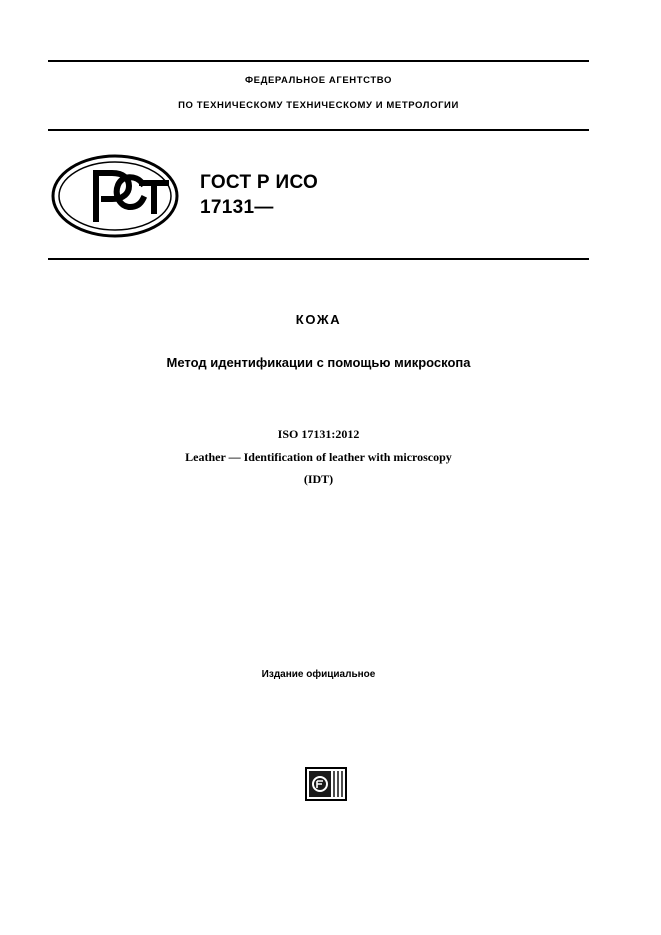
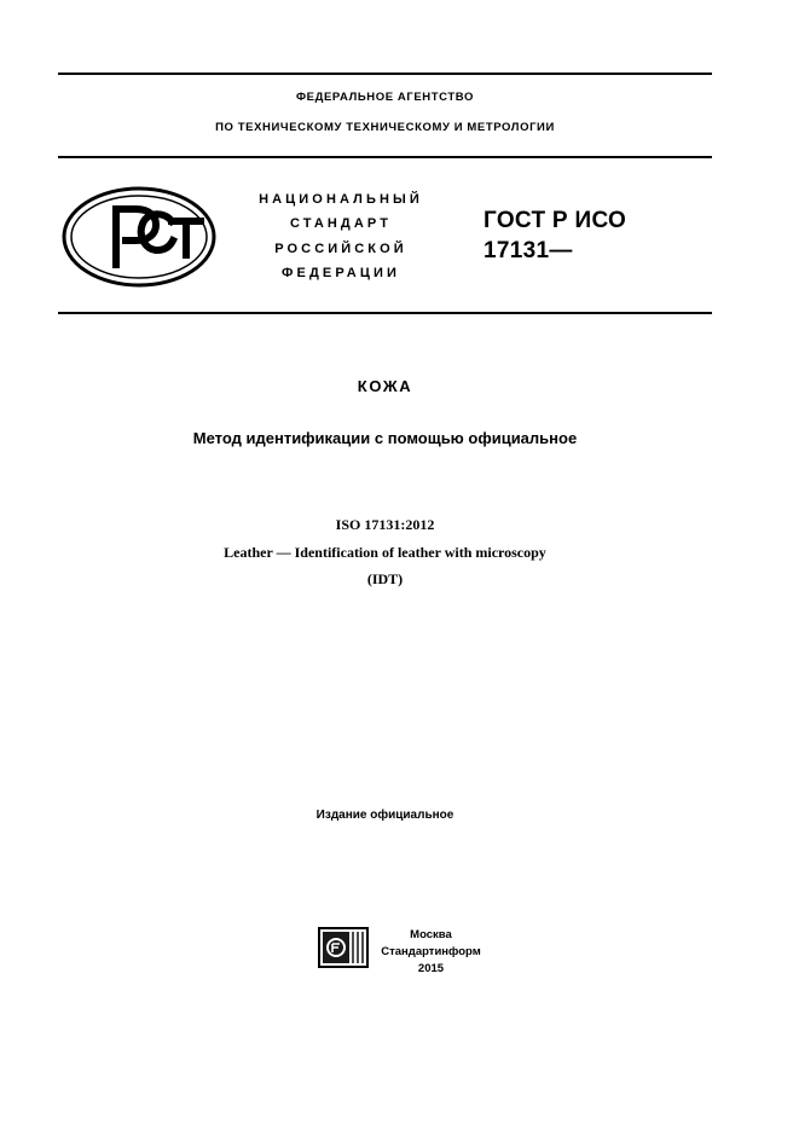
  ФЕДЕРАЛЬНОЕ АГЕНТСТВО
  ПО ТЕХНИЧЕСКОМУ ТЕХНИЧЕСКОМУ И МЕТРОЛОГИИ
+ НАЦИОНАЛЬНЫЙ
+ СТАНДАРТ
+ РОССИЙСКОЙ
+ ФЕДЕРАЦИИ
  ГОСТ Р ИСО
  17131—
  КОЖА
- Метод идентификации с помощью микроскопа
+ Метод идентификации с помощью официальное
  ISO 17131:2012
  Leather — Identification of leather with microscopy
  (IDT)
  Издание официальное
+ Москва
+ Стандартинформ
+ 2015
